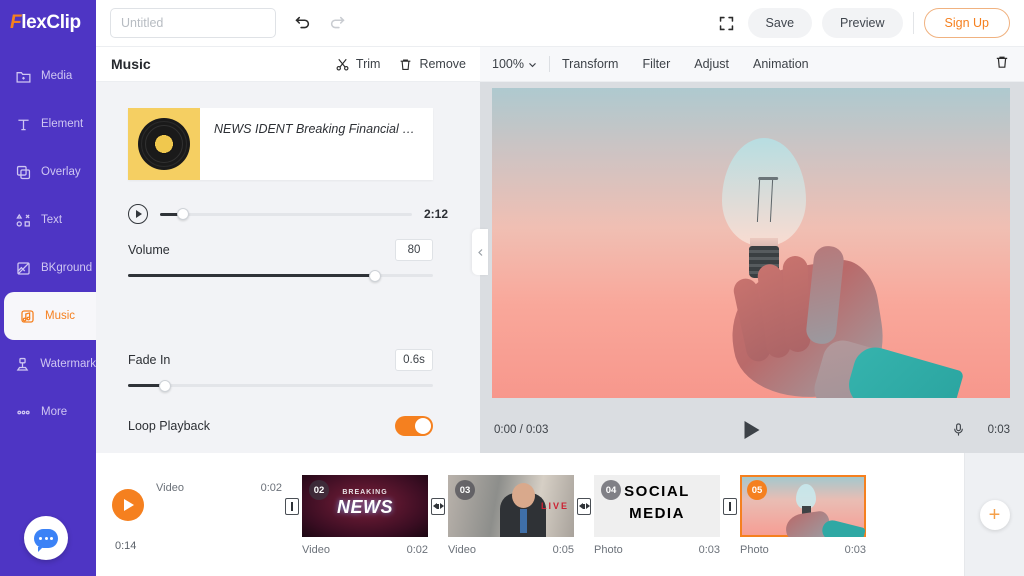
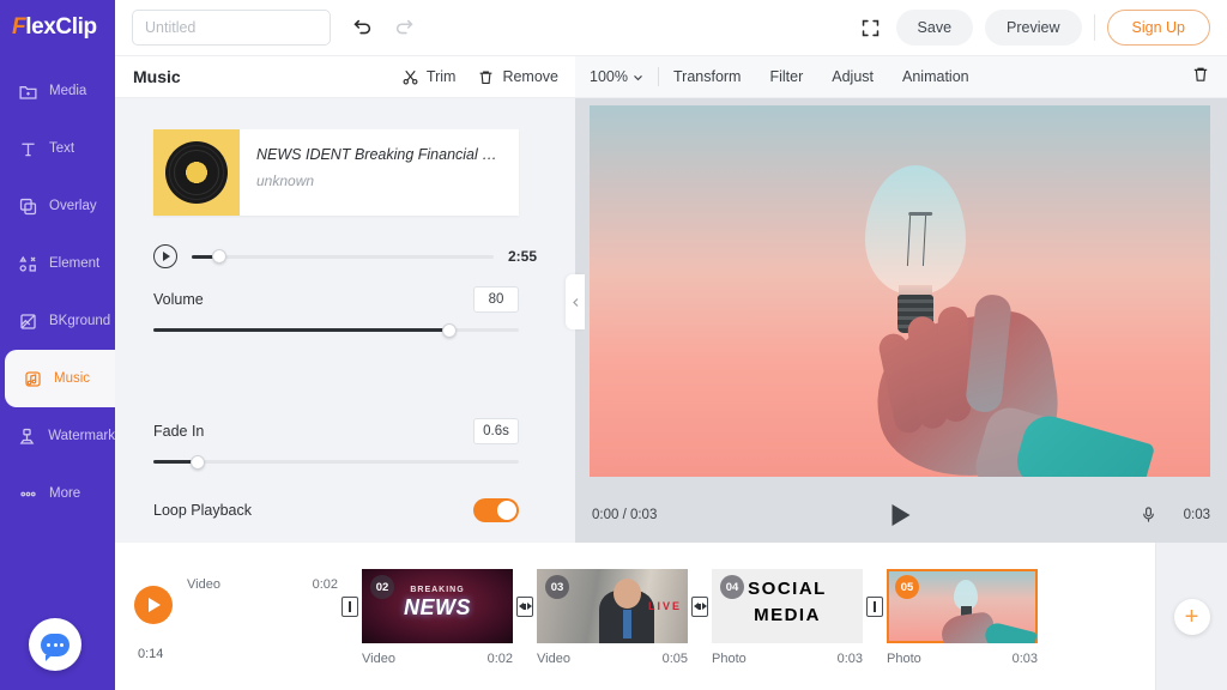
  FlexClip
  Media
- Element
+ Text
  Overlay
- Text
+ Element
  BKground
  Music
  Watermark
  More
  Untitled
  Save
  Preview
  Sign Up
  Music
  Trim
  Remove
  100%
  Transform
  Filter
  Adjust
  Animation
  NEWS IDENT Breaking Financial Hig
+ unknown
- 2:12
+ 2:55
  Volume
  80
  Fade In
  0.6s
  Loop Playback
  0:00 / 0:03
  0:03
  0:14
  Video
  0:02
  02
  NEWS
  Video
  0:02
  03
  LIVE
  Video
  0:05
  04
  SOCIAL
  MEDIA
  Photo
  0:03
  05
  Photo
  0:03
  +
